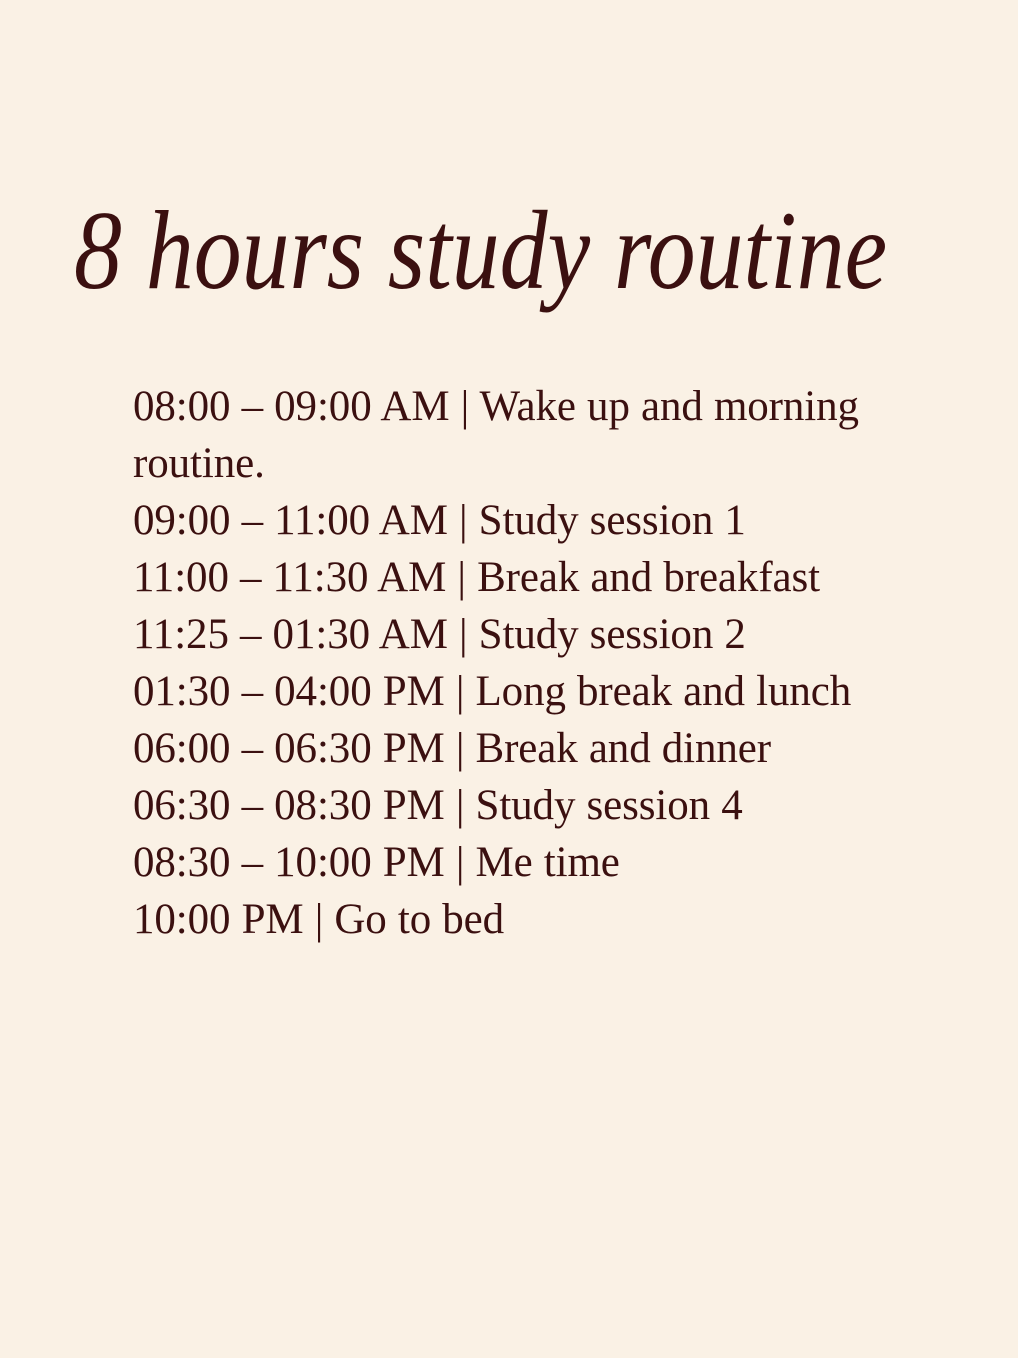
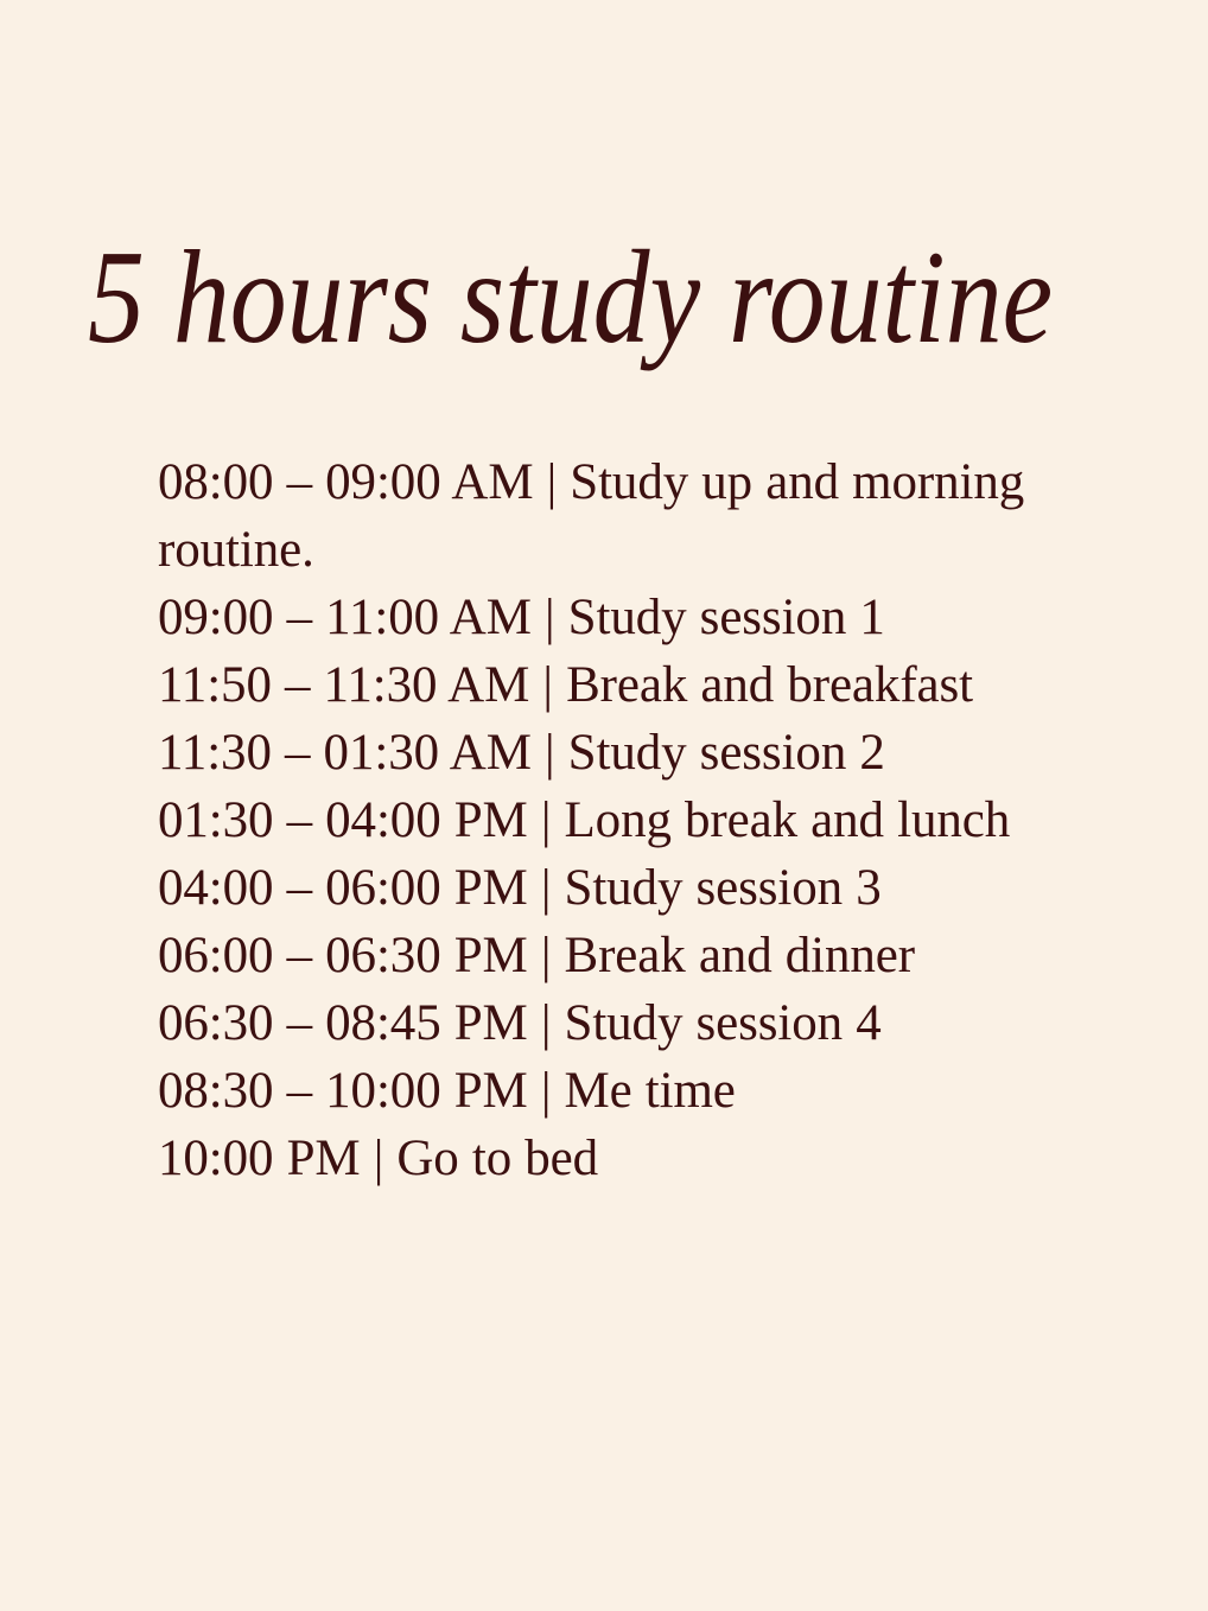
- 8 hours study routine
+ 5 hours study routine
- 08:00 – 09:00 AM | Wake up and morning routine.
+ 08:00 – 09:00 AM | Study up and morning routine.
  09:00 – 11:00 AM | Study session 1
- 11:00 – 11:30 AM | Break and breakfast
+ 11:50 – 11:30 AM | Break and breakfast
- 11:25 – 01:30 AM | Study session 2
+ 11:30 – 01:30 AM | Study session 2
  01:30 – 04:00 PM | Long break and lunch
+ 04:00 – 06:00 PM | Study session 3
  06:00 – 06:30 PM | Break and dinner
- 06:30 – 08:30 PM | Study session 4
+ 06:30 – 08:45 PM | Study session 4
  08:30 – 10:00 PM | Me time
  10:00 PM | Go to bed
